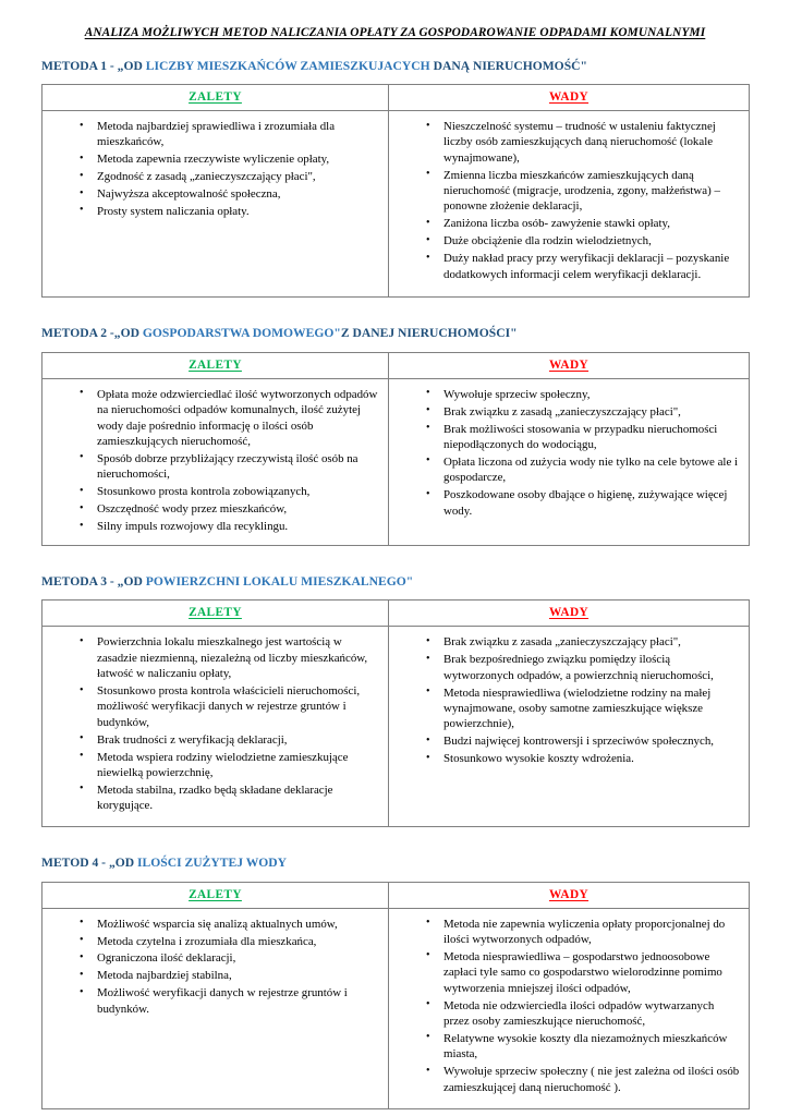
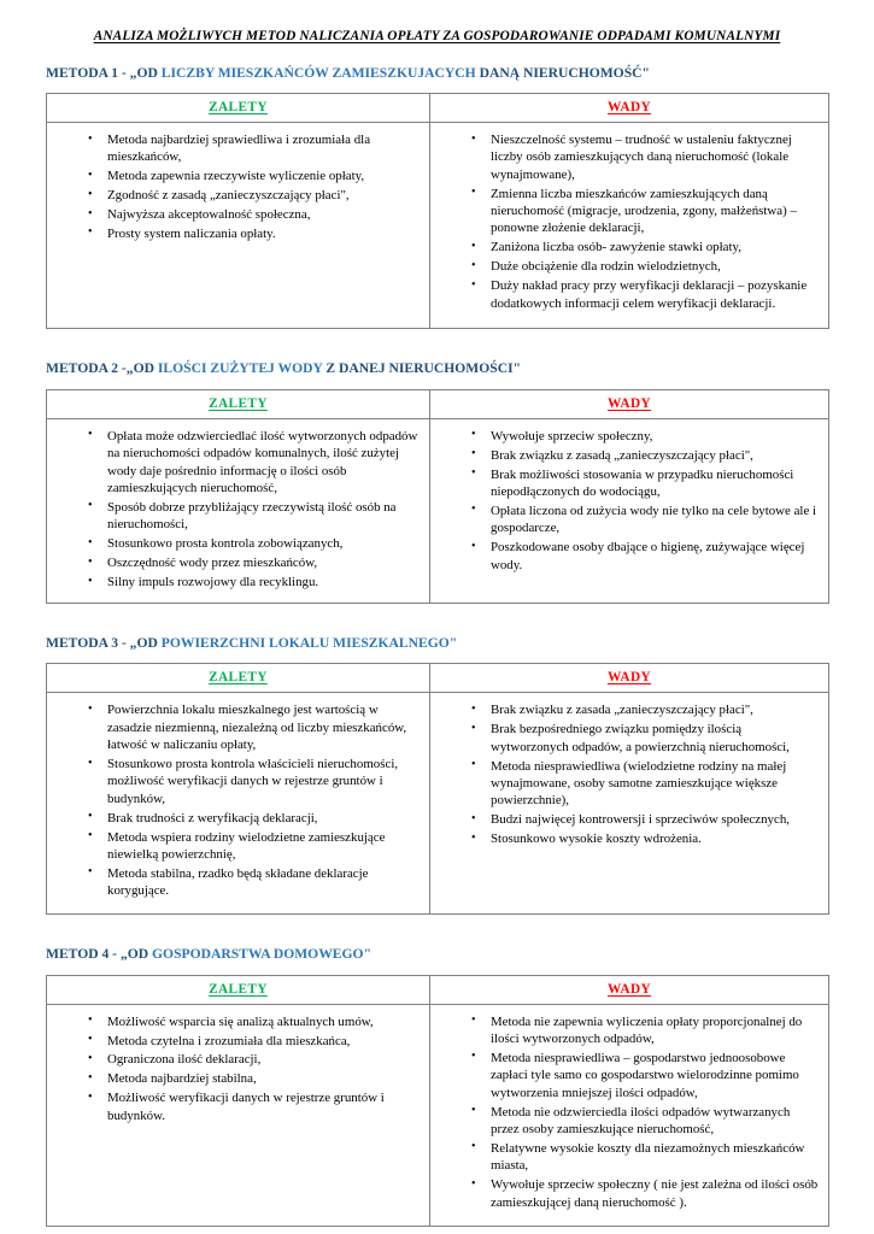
  ANALIZA MOŻLIWYCH METOD NALICZANIA OPŁATY ZA GOSPODAROWANIE ODPADAMI KOMUNALNYMI
  METODA 1 - „OD LICZBY MIESZKAŃCÓW ZAMIESZKUJACYCH DANĄ NIERUCHOMOŚĆ"
  ZALETY	WADY
  Metoda najbardziej sprawiedliwa i zrozumiała dla mieszkańców,Metoda zapewnia rzeczywiste wyliczenie opłaty,Zgodność z zasadą „zanieczyszczający płaci",Najwyższa akceptowalność społeczna,Prosty system naliczania opłaty.	Nieszczelność systemu – trudność w ustaleniu faktycznej liczby osób zamieszkujących daną nieruchomość (lokale wynajmowane),Zmienna liczba mieszkańców zamieszkujących daną nieruchomość (migracje, urodzenia, zgony, małżeństwa) – ponowne złożenie deklaracji,Zaniżona liczba osób- zawyżenie stawki opłaty,Duże obciążenie dla rodzin wielodzietnych,Duży nakład pracy przy weryfikacji deklaracji – pozyskanie dodatkowych informacji celem weryfikacji deklaracji.
- METODA 2 -„OD GOSPODARSTWA DOMOWEGO"Z DANEJ NIERUCHOMOŚCI"
+ METODA 2 -„OD ILOŚCI ZUŻYTEJ WODY Z DANEJ NIERUCHOMOŚCI"
  ZALETY	WADY
  Opłata może odzwierciedlać ilość wytworzonych odpadów na nieruchomości odpadów komunalnych, ilość zużytej wody daje pośrednio informację o ilości osób zamieszkujących nieruchomość,Sposób dobrze przybliżający rzeczywistą ilość osób na nieruchomości,Stosunkowo prosta kontrola zobowiązanych,Oszczędność wody przez mieszkańców,Silny impuls rozwojowy dla recyklingu.	Wywołuje sprzeciw społeczny,Brak związku z zasadą „zanieczyszczający płaci",Brak możliwości stosowania w przypadku nieruchomości niepodłączonych do wodociągu,Opłata liczona od zużycia wody nie tylko na cele bytowe ale i gospodarcze,Poszkodowane osoby dbające o higienę, zużywające więcej wody.
  METODA 3 - „OD POWIERZCHNI LOKALU MIESZKALNEGO"
  ZALETY	WADY
  Powierzchnia lokalu mieszkalnego jest wartością w zasadzie niezmienną, niezależną od liczby mieszkańców, łatwość w naliczaniu opłaty,Stosunkowo prosta kontrola właścicieli nieruchomości, możliwość weryfikacji danych w rejestrze gruntów i budynków,Brak trudności z weryfikacją deklaracji,Metoda wspiera rodziny wielodzietne zamieszkujące niewielką powierzchnię,Metoda stabilna, rzadko będą składane deklaracje korygujące.	Brak związku z zasada „zanieczyszczający płaci",Brak bezpośredniego związku pomiędzy ilością wytworzonych odpadów, a powierzchnią nieruchomości,Metoda niesprawiedliwa (wielodzietne rodziny na małej wynajmowane, osoby samotne zamieszkujące większe powierzchnie),Budzi najwięcej kontrowersji i sprzeciwów społecznych,Stosunkowo wysokie koszty wdrożenia.
- METOD 4 - „OD ILOŚCI ZUŻYTEJ WODY
+ METOD 4 - „OD GOSPODARSTWA DOMOWEGO"
  ZALETY	WADY
  Możliwość wsparcia się analizą aktualnych umów,Metoda czytelna i zrozumiała dla mieszkańca,Ograniczona ilość deklaracji,Metoda najbardziej stabilna,Możliwość weryfikacji danych w rejestrze gruntów i budynków.	Metoda nie zapewnia wyliczenia opłaty proporcjonalnej do ilości wytworzonych odpadów,Metoda niesprawiedliwa – gospodarstwo jednoosobowe zapłaci tyle samo co gospodarstwo wielorodzinne pomimo wytworzenia mniejszej ilości odpadów,Metoda nie odzwierciedla ilości odpadów wytwarzanych przez osoby zamieszkujące nieruchomość,Relatywne wysokie koszty dla niezamożnych mieszkańców miasta,Wywołuje sprzeciw społeczny ( nie jest zależna od ilości osób zamieszkującej daną nieruchomość ).
